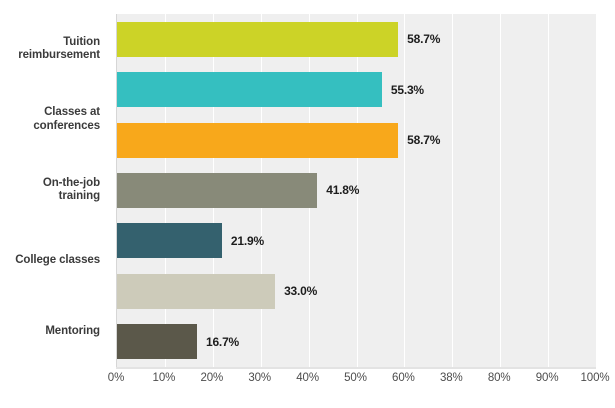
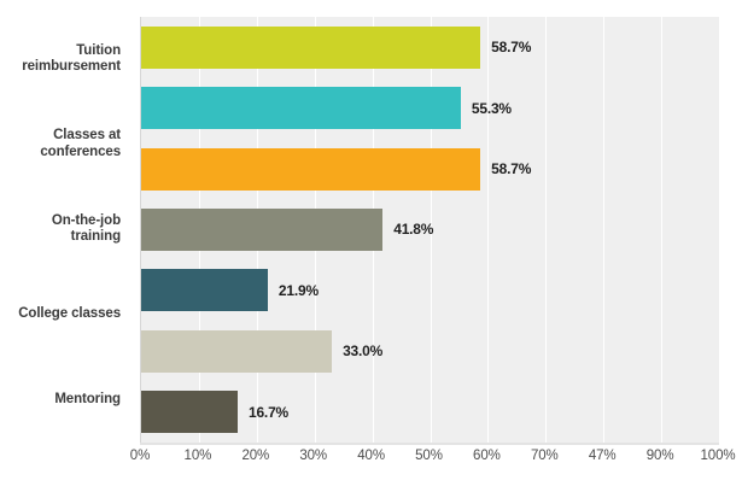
  Tuition
  reimbursement
  Classes at
  conferences
  On-the-job
  training
  College classes
  Mentoring
  58.7%
  55.3%
  58.7%
  41.8%
  21.9%
  33.0%
  16.7%
  0%
  10%
  20%
  30%
  40%
  50%
  60%
- 38%
+ 70%
- 80%
+ 47%
  90%
  100%
